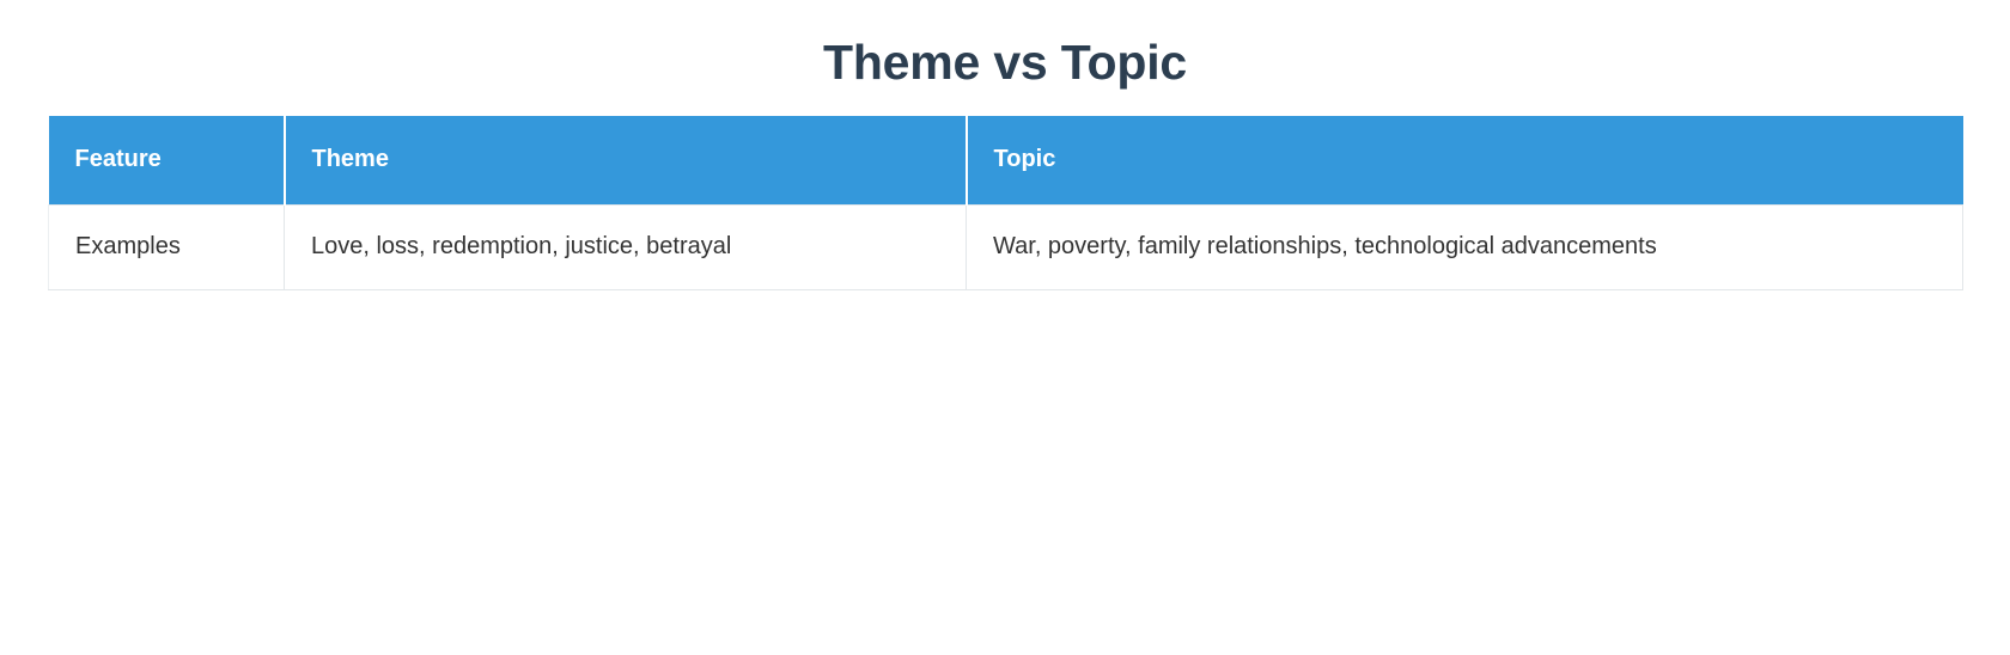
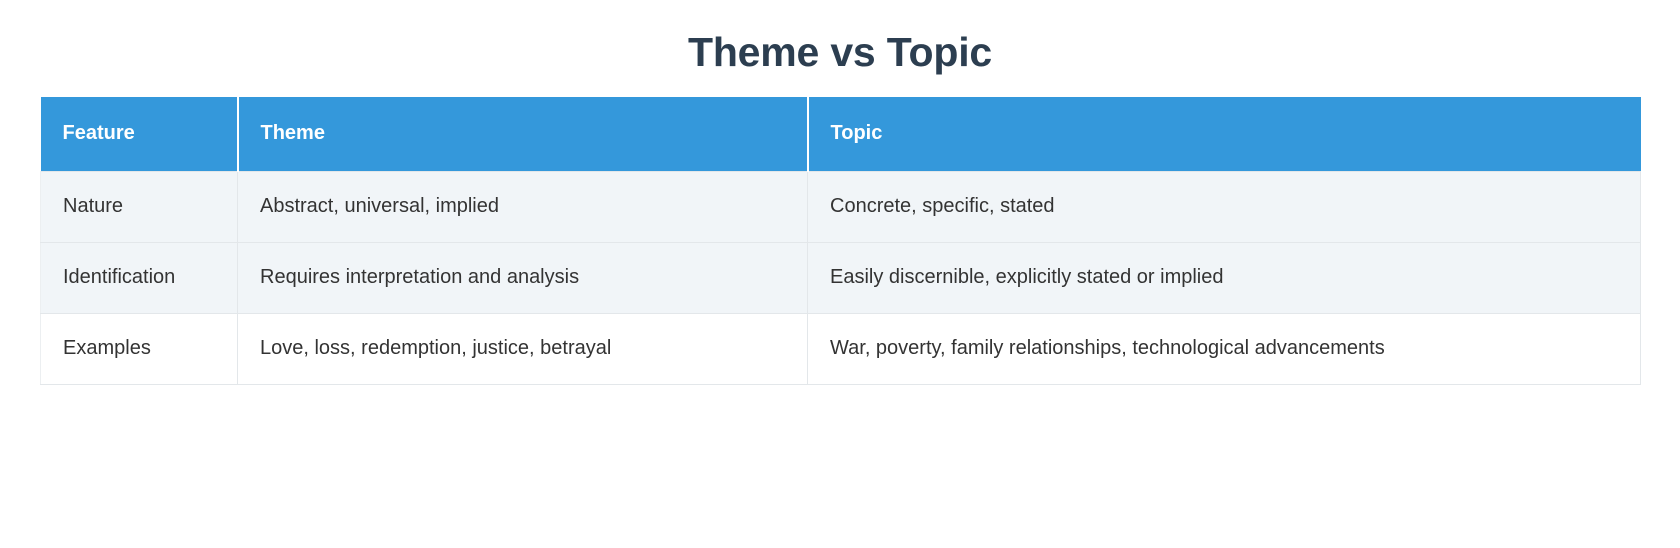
  Theme vs Topic
  Feature	Theme	Topic
+ Nature	Abstract, universal, implied	Concrete, specific, stated
+ Identification	Requires interpretation and analysis	Easily discernible, explicitly stated or implied
  Examples	Love, loss, redemption, justice, betrayal	War, poverty, family relationships, technological advancements
